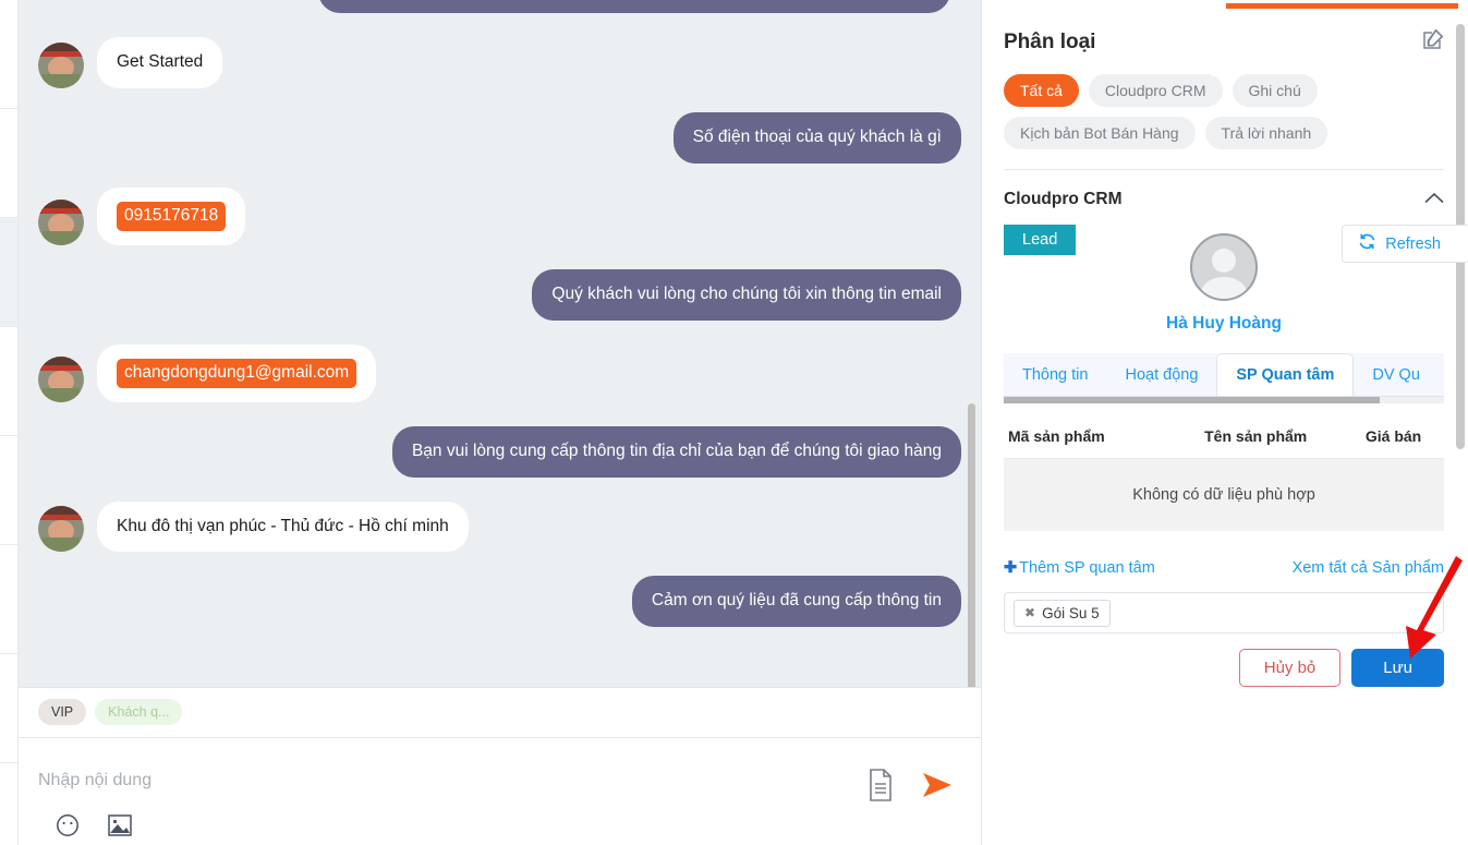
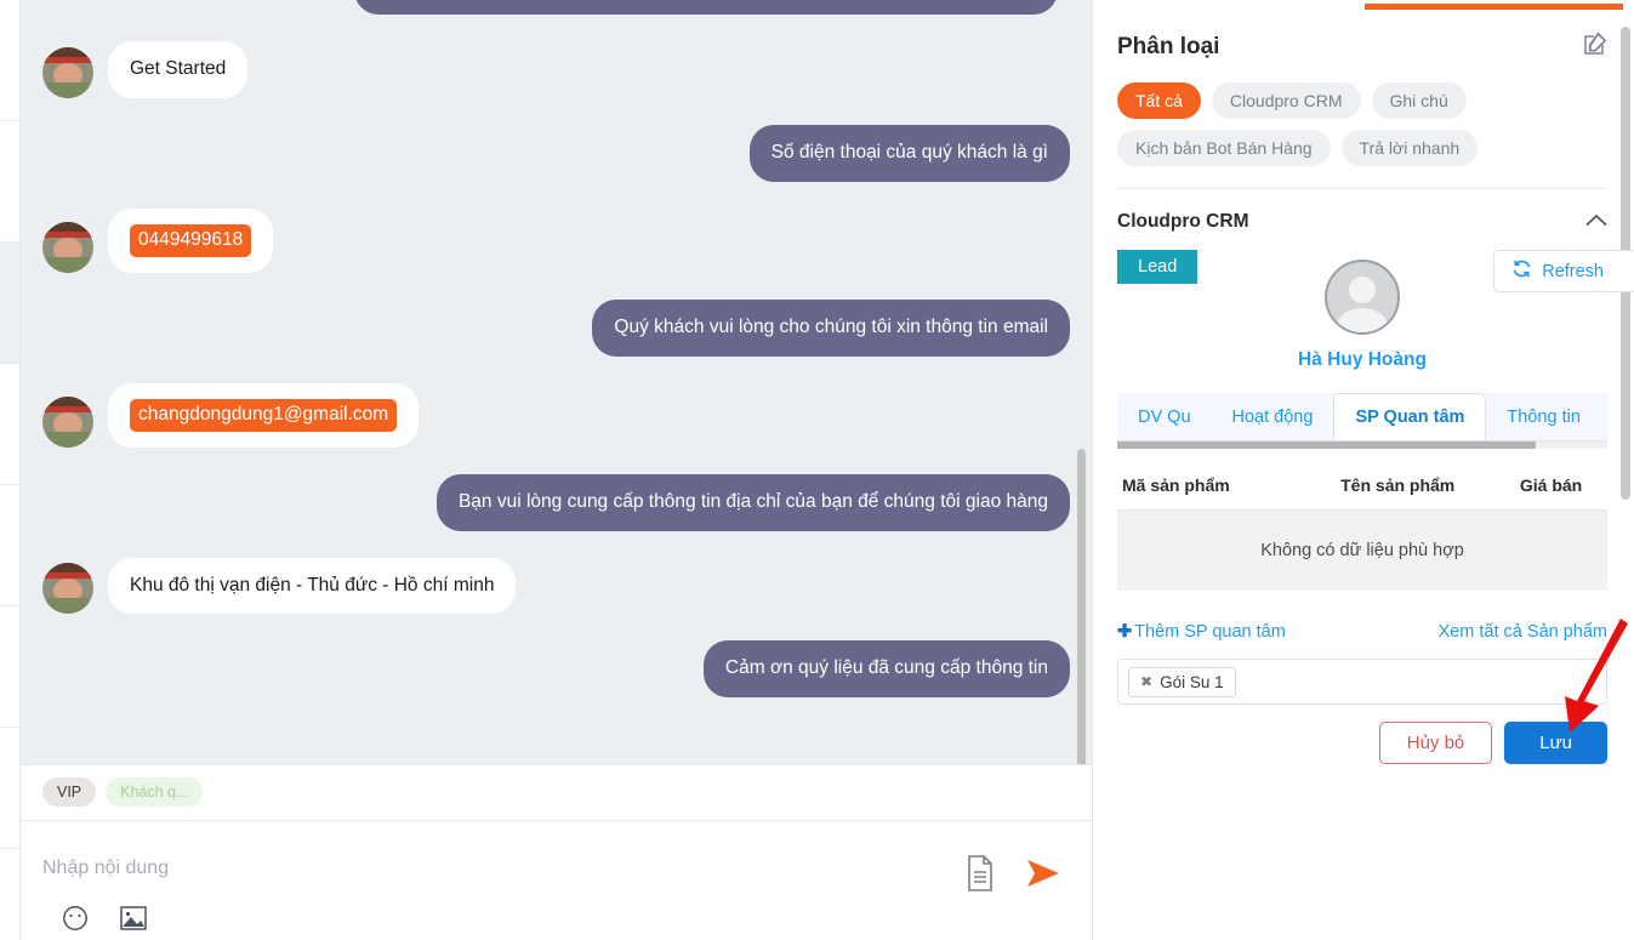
  Get Started
  Số điện thoại của quý khách là gì
- 0915176718
+ 0449499618
  Quý khách vui lòng cho chúng tôi xin thông tin email
  changdongdung1@gmail.com
  Bạn vui lòng cung cấp thông tin địa chỉ của bạn để chúng tôi giao hàng
- Khu đô thị vạn phúc - Thủ đức - Hồ chí minh
+ Khu đô thị vạn điện - Thủ đức - Hồ chí minh
  Cảm ơn quý liệu đã cung cấp thông tin
  VIP
  Khách q...
  Nhập nội dung
  Phân loại
  Tất cả
  Cloudpro CRM
  Ghi chú
  Kịch bản Bot Bán Hàng
  Trả lời nhanh
  Cloudpro CRM
  Lead
  Refresh
  Hà Huy Hoàng
- Thông tin
+ DV Qu
  Hoạt động
  SP Quan tâm
- DV Qu
+ Thông tin
  Mã sản phẩm	Tên sản phẩm	Giá bán
  Không có dữ liệu phù hợp
  ✚ Thêm SP quan tâm
  Xem tất cả Sản phẩm
  ✖
- Gói Su 5
+ Gói Su 1
  Hủy bỏ
  Lưu
